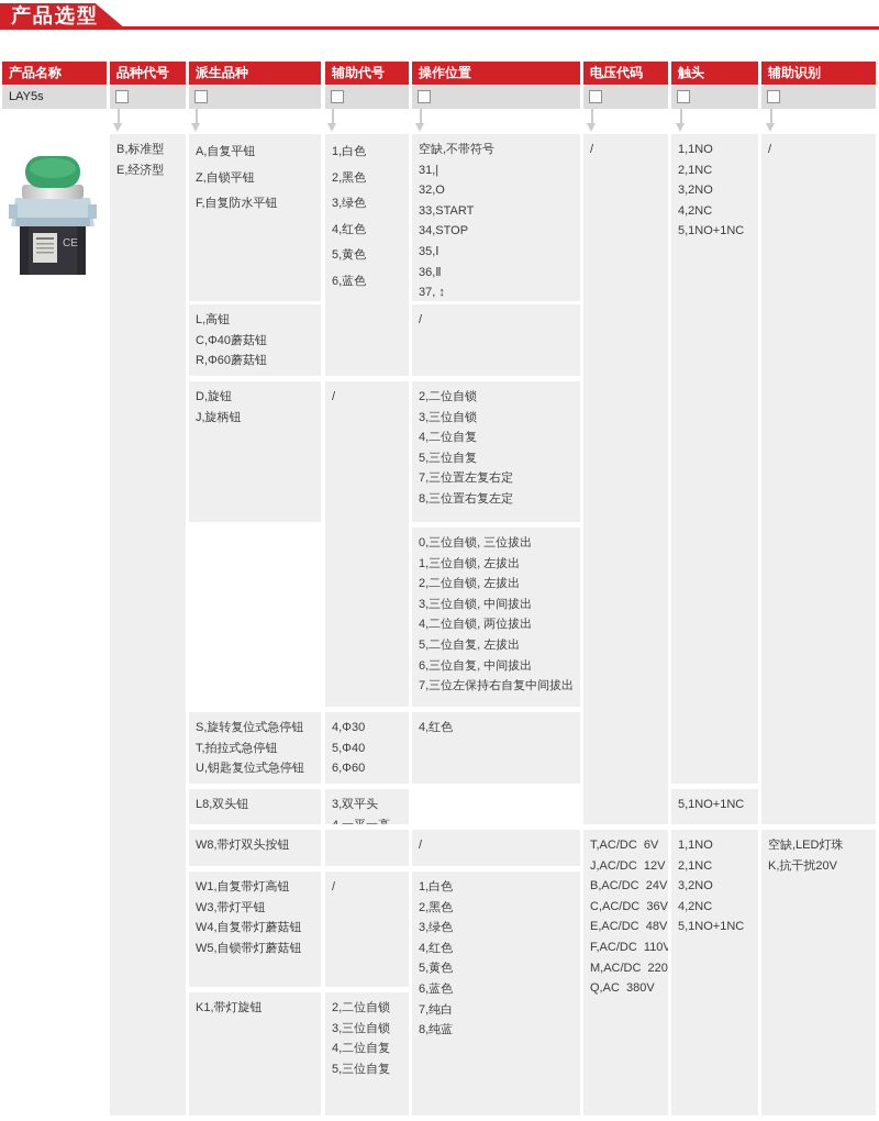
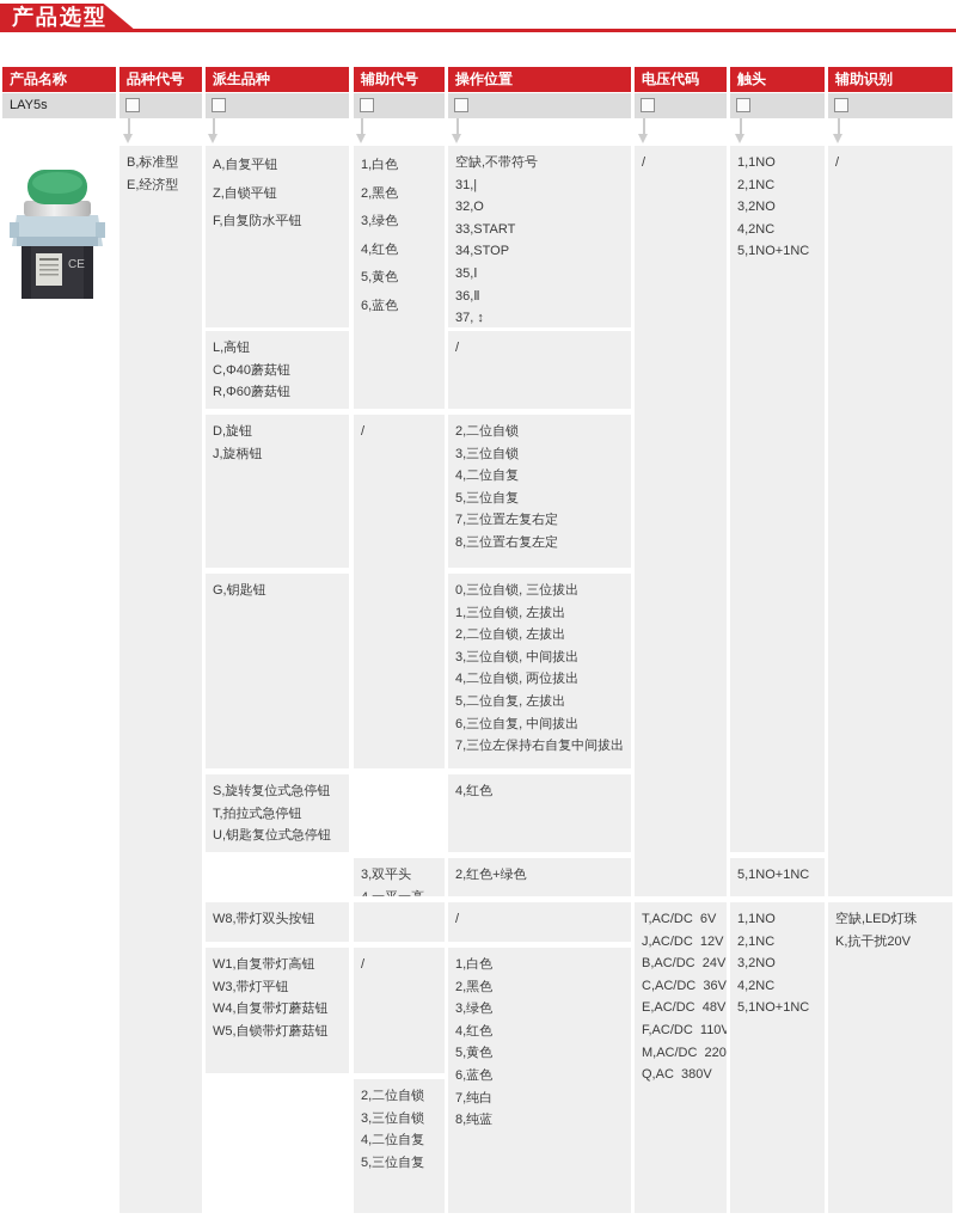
  产品选型
  产品名称
  品种代号
  派生品种
  辅助代号
  操作位置
  电压代码
  触头
  辅助识别
  LAY5s
  CE
  B,标准型
  E,经济型
  A,自复平钮
  Z,自锁平钮
  F,自复防水平钮
  L,高钮
  C,Φ40蘑菇钮
  R,Φ60蘑菇钮
  D,旋钮
  J,旋柄钮
+ G,钥匙钮
  S,旋转复位式急停钮
  T,拍拉式急停钮
  U,钥匙复位式急停钮
- L8,双头钮
  W8,带灯双头按钮
  W1,自复带灯高钮
  W3,带灯平钮
  W4,自复带灯蘑菇钮
  W5,自锁带灯蘑菇钮
- K1,带灯旋钮
  1,白色
  2,黑色
  3,绿色
  4,红色
  5,黄色
  6,蓝色
  /
- 4,Φ30
- 5,Φ40
- 6,Φ60
  3,双平头
  /
  2,二位自锁
  3,三位自锁
  4,二位自复
  5,三位自复
  空缺,不带符号
  31,|
  32,O
  33,START
  34,STOP
  35,Ⅰ
  36,Ⅱ
  37, ↕
  /
  2,二位自锁
  3,三位自锁
  4,二位自复
  5,三位自复
  7,三位置左复右定
  8,三位置右复左定
  0,三位自锁, 三位拔出
  1,三位自锁, 左拔出
  2,二位自锁, 左拔出
  3,三位自锁, 中间拔出
  4,二位自锁, 两位拔出
  5,二位自复, 左拔出
  6,三位自复, 中间拔出
  7,三位左保持右自复中间拔出
  4,红色
+ 2,红色+绿色
  /
  1,白色
  2,黑色
  3,绿色
  4,红色
  5,黄色
  6,蓝色
  7,纯白
  8,纯蓝
  /
  T,AC/DC 6V
  J,AC/DC 12V
  B,AC/DC 24V
  C,AC/DC 36V
  E,AC/DC 48V
  F,AC/DC 110V
  M,AC/DC 220
  Q,AC 380V
  1,1NO
  2,1NC
  3,2NO
  4,2NC
  5,1NO+1NC
  5,1NO+1NC
  1,1NO
  2,1NC
  3,2NO
  4,2NC
  5,1NO+1NC
  /
  空缺,LED灯珠
  K,抗干扰20V
